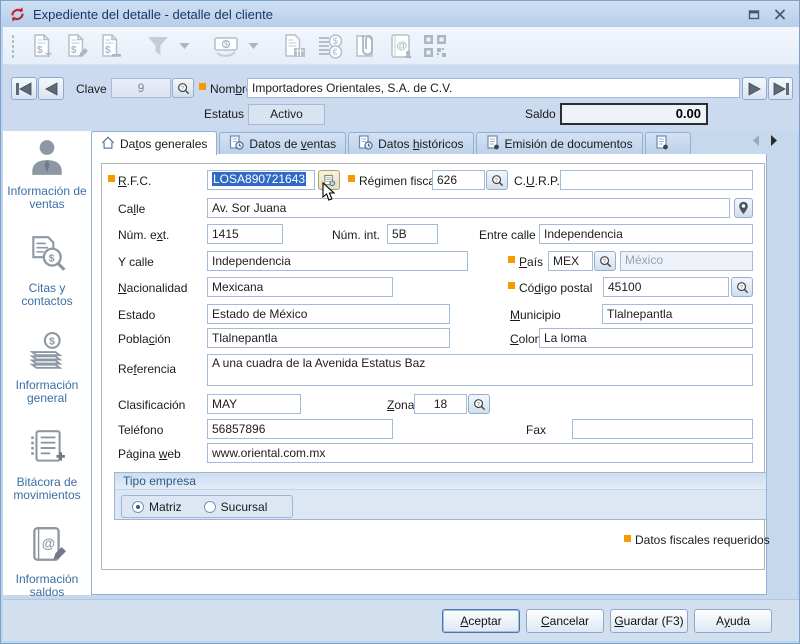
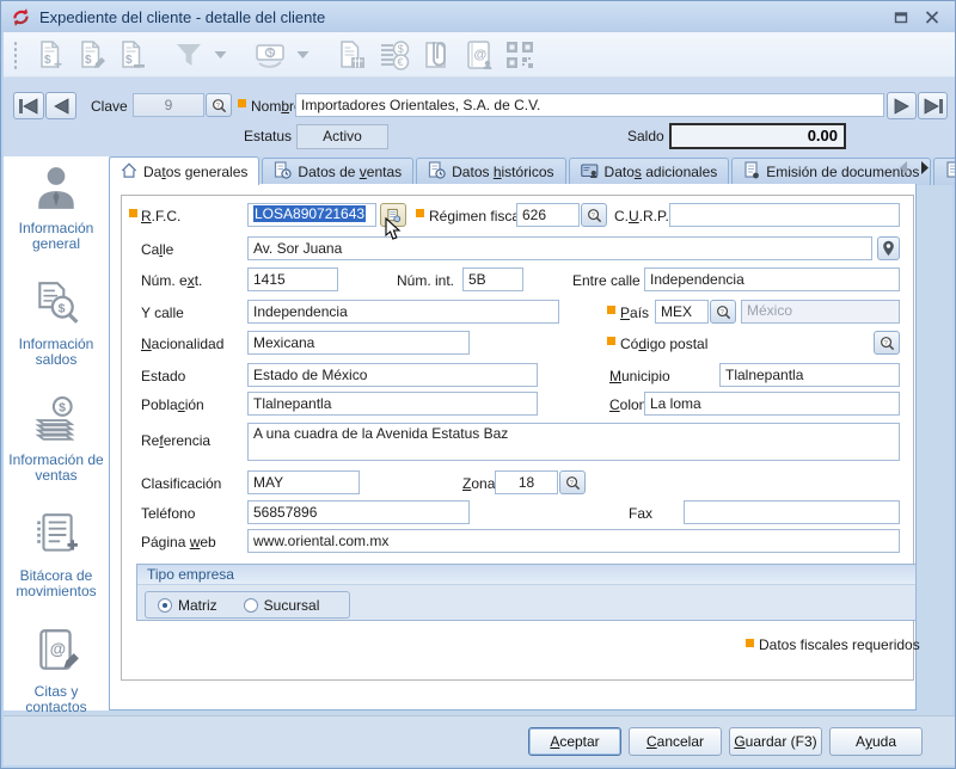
- Expediente del detalle - detalle del cliente
+ Expediente del cliente - detalle del cliente
  $
  +
  $
  $
  $
  $
  €
  @
  Clave
  9
  Nombr
  Importadores Orientales, S.A. de C.V.
  Estatus
  Activo
  Saldo
  0.00
- Información de ventas
+ Información general
  $
- Citas y contactos
+ Información saldos
  $
- Información general
+ Información de ventas
  Bitácora de movimientos
  @
- Información saldos
+ Citas y contactos
  Datos generales
  Datos de ventas
  Datos históricos
+ Datos adicionales
  Emisión de documentos
  R.F.C.
  LOSA890721643
  Régimen fisc
  626
  C.U.R.P.
  Calle
  Av. Sor Juana
  Núm. ext.
  1415
  Núm. int.
  5B
  Entre calle
  Independencia
  Y calle
  Independencia
  País
  MEX
  México
  Nacionalidad
  Mexicana
  Código postal
- 45100
  Estado
  Estado de México
  Municipio
  Tlalnepantla
  Población
  Tlalnepantla
  La loma
  Referencia
  A una cuadra de la Avenida Estatus Baz
  Clasificación
  MAY
  Zona
  18
  Teléfono
  56857896
  Fax
  Página web
  www.oriental.com.mx
  Tipo empresa
  Matriz
  Sucursal
  Datos fiscales requeridos
  A
  ceptar
  C
  ancelar
  G
  uardar (F3)
  A
  y
  uda
